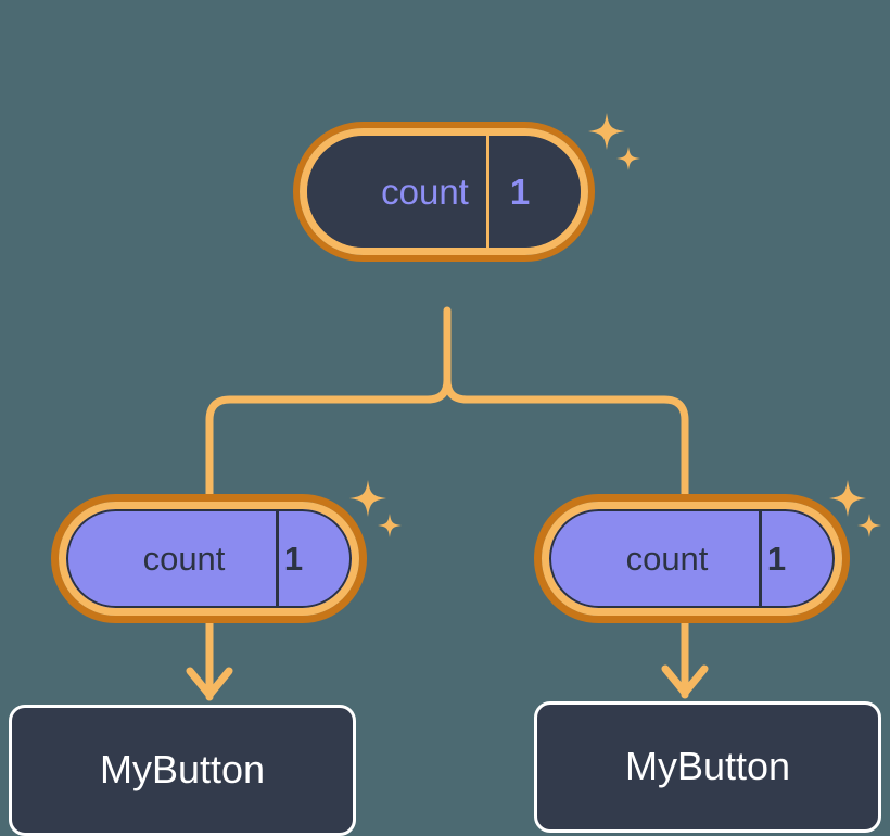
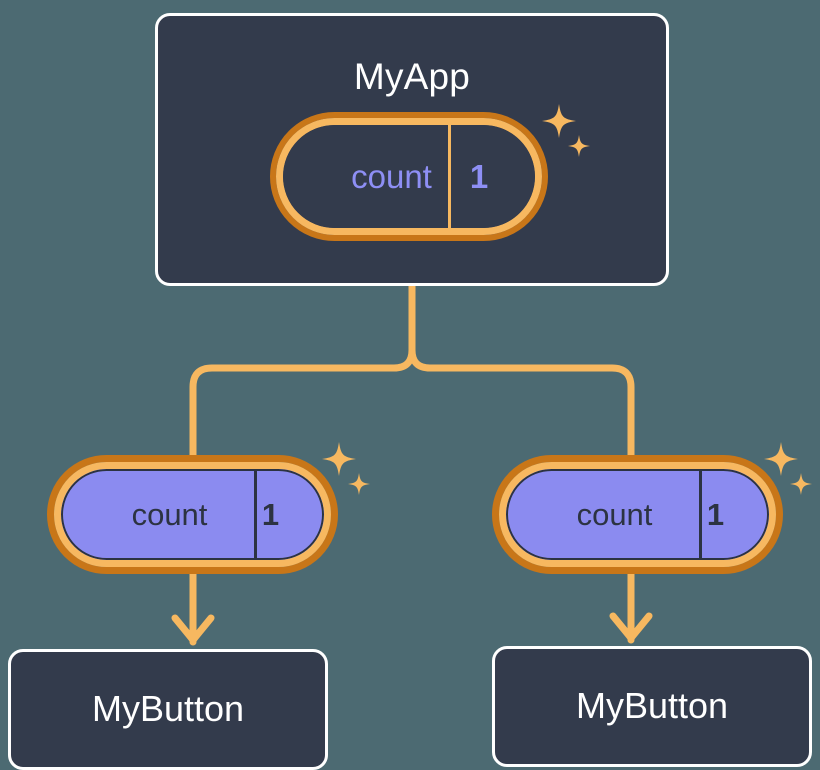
+ MyApp
  count
  1
  count
  1
  count
  1
  MyButton
  MyButton
